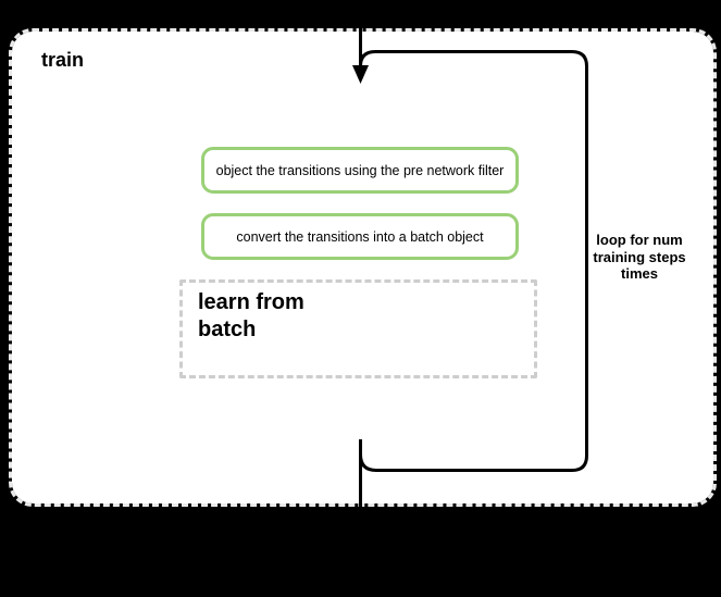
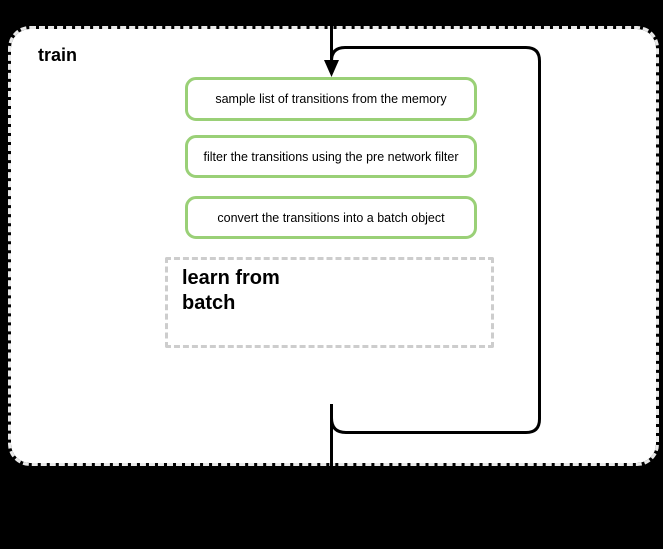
  train
+ sample list of transitions from the memory
- object the transitions using the pre network filter
+ filter the transitions using the pre network filter
  convert the transitions into a batch object
  learn from
  batch
- loop for num
- training steps
- times
